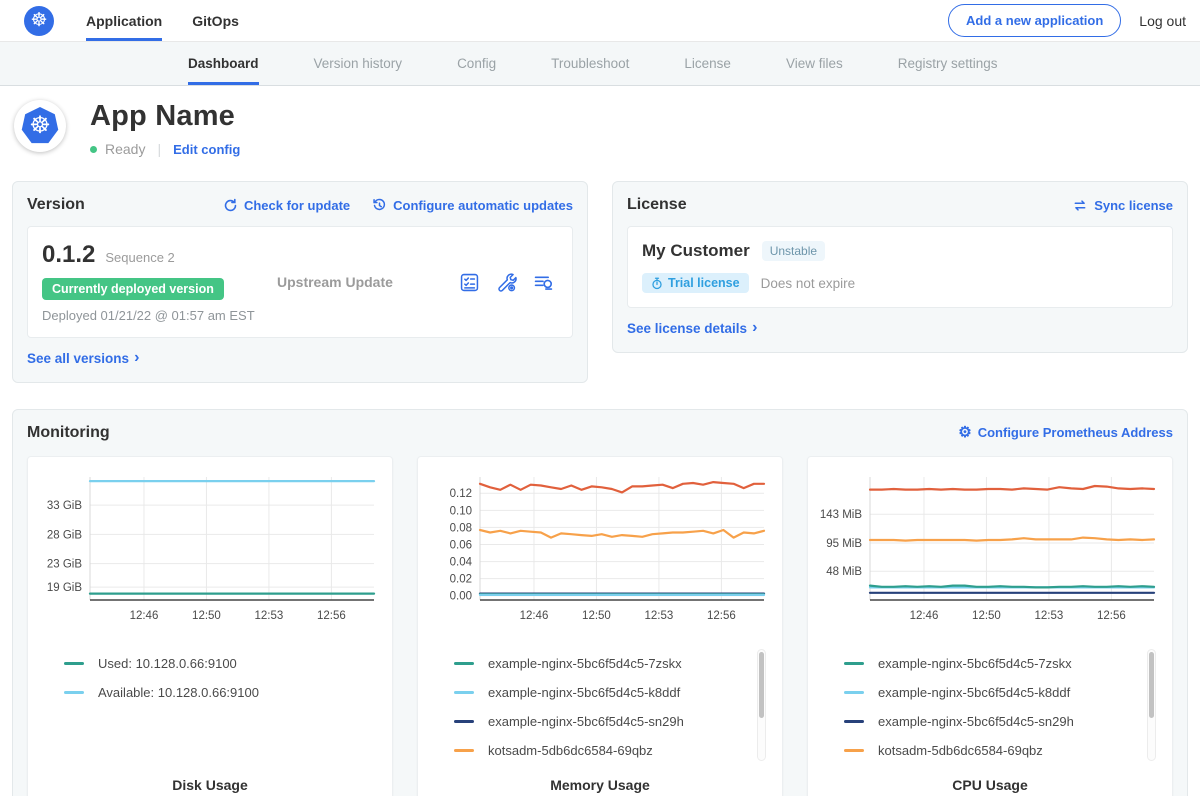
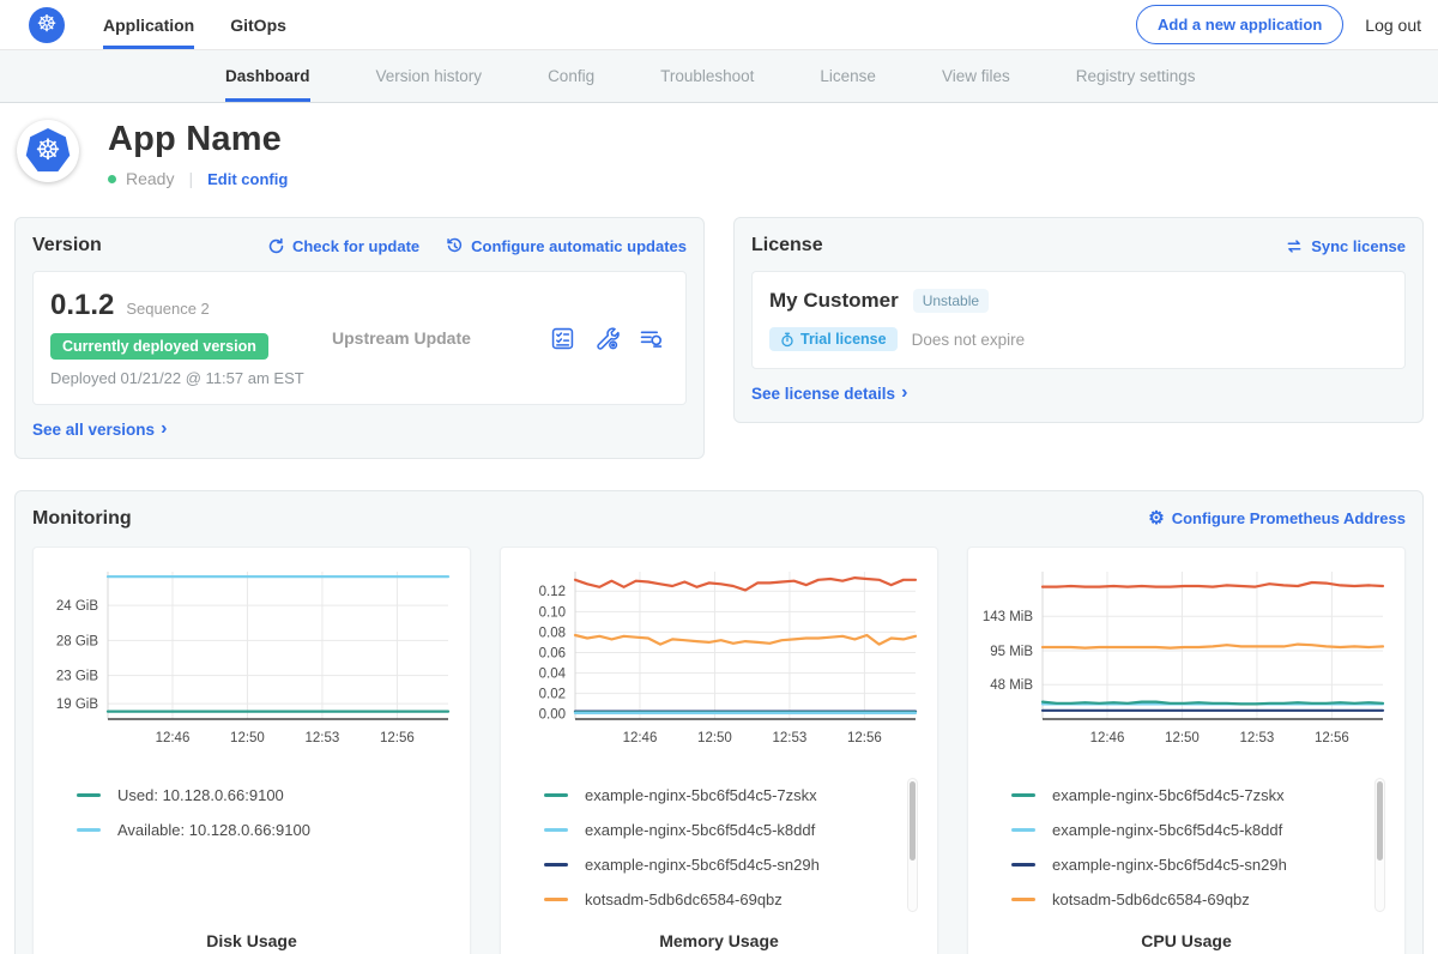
  ☸
  Application
  GitOps
  Add a new application
  Log out
  Dashboard
  Version history
  Config
  Troubleshoot
  License
  View files
  Registry settings
  ☸
  App Name
  Ready
  |
  Edit config
  Version
  Check for update
  Configure automatic updates
  0.1.2
  Sequence 2
  Currently deployed version
- Deployed 01/21/22 @ 01:57 am EST
+ Deployed 01/21/22 @ 11:57 am EST
  Upstream Update
  See all versions
  ›
  License
  Sync license
  My Customer
  Unstable
  Trial license
  Does not expire
  See license details
  ›
  Monitoring
  ⚙
  Configure Prometheus Address
- 33 GiB
+ 24 GiB
  28 GiB
  23 GiB
  19 GiB
  12:46
  12:50
  12:53
  12:56
  Used: 10.128.0.66:9100
  Available: 10.128.0.66:9100
  Disk Usage
  0.12
  0.10
  0.08
  0.06
  0.04
  0.02
  0.00
  12:46
  12:50
  12:53
  12:56
  example-nginx-5bc6f5d4c5-7zskx
  example-nginx-5bc6f5d4c5-k8ddf
  example-nginx-5bc6f5d4c5-sn29h
  kotsadm-5db6dc6584-69qbz
  Memory Usage
  143 MiB
  95 MiB
  48 MiB
  12:46
  12:50
  12:53
  12:56
  example-nginx-5bc6f5d4c5-7zskx
  example-nginx-5bc6f5d4c5-k8ddf
  example-nginx-5bc6f5d4c5-sn29h
  kotsadm-5db6dc6584-69qbz
  CPU Usage
